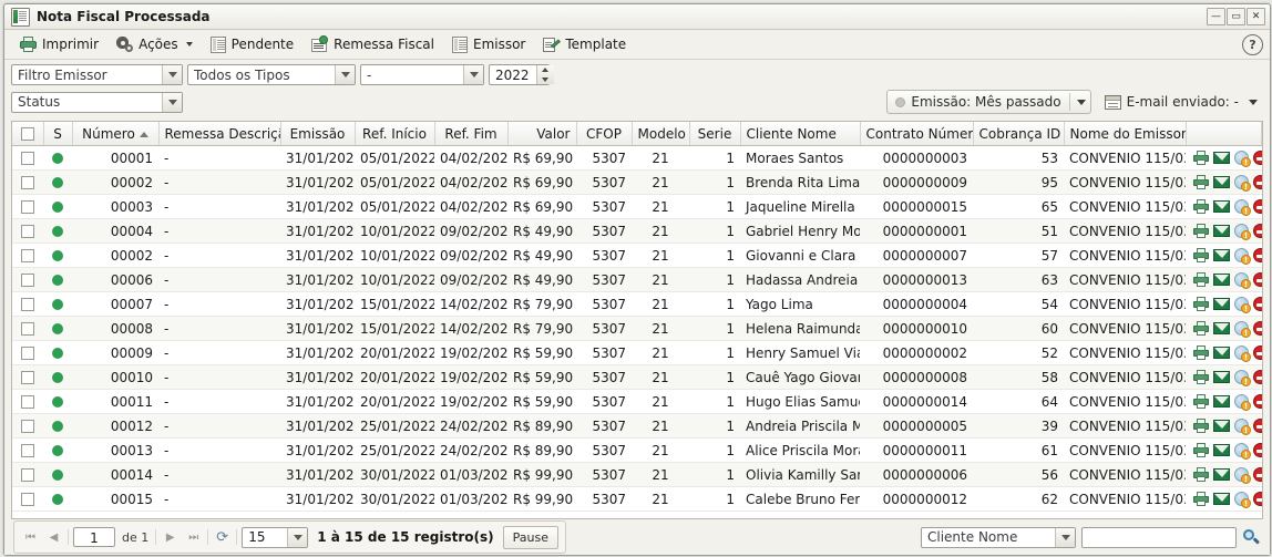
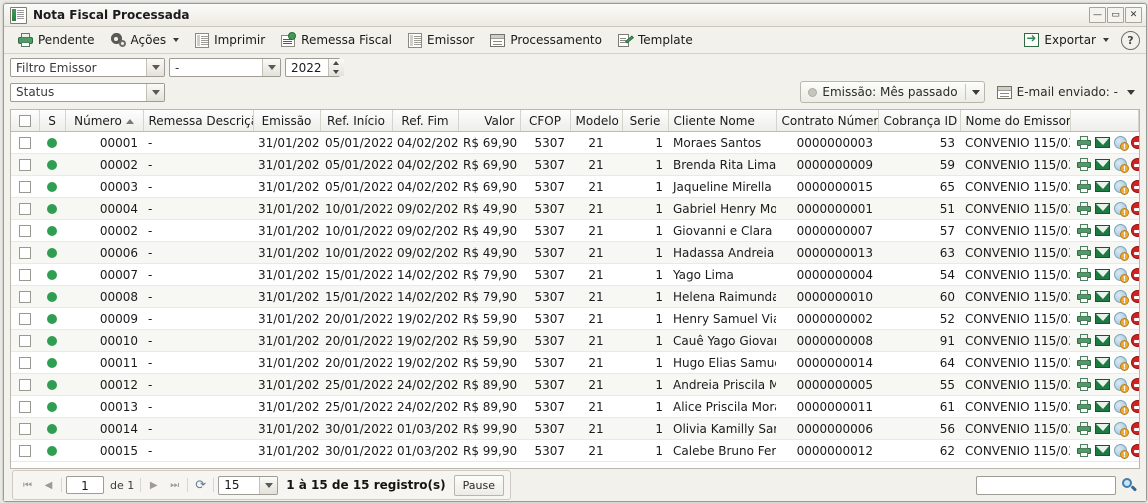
  Nota Fiscal Processada
  —
  ▭
  ✕
- Imprimir
+ Pendente
  Ações
- Pendente
+ Imprimir
  Remessa Fiscal
  Emissor
+ Processamento
  Template
+ Exportar
  ?
  Filtro Emissor
- Todos os Tipos
  -
  2022
  Status
  Emissão: Mês passado
  E-mail enviado: -
  	S	Número	Remessa Descriç	Emissão	Ref. Início	Ref. Fim	Valor	CFOP	Modelo	Serie	Cliente Nome	Contrato Númer	Cobrança ID	Nome do Emissor
  		00001	-	31/01/202	05/01/2022	04/02/202	R$ 69,90	5307	21	1	Moraes Santos	0000000003	53	CONVENIO 115/0
- 		00002	-	31/01/202	05/01/2022	04/02/202	R$ 69,90	5307	21	1	Brenda Rita Lima	0000000009	95	CONVENIO 115/0
+ 		00002	-	31/01/202	05/01/2022	04/02/202	R$ 69,90	5307	21	1	Brenda Rita Lima	0000000009	59	CONVENIO 115/0
  		00003	-	31/01/202	05/01/2022	04/02/202	R$ 69,90	5307	21	1	Jaqueline Mirella	0000000015	65	CONVENIO 115/0
  		00004	-	31/01/202	10/01/2022	09/02/202	R$ 49,90	5307	21	1	Gabriel Henry Mo	0000000001	51	CONVENIO 115/0
  		00002	-	31/01/202	10/01/2022	09/02/202	R$ 49,90	5307	21	1	Giovanni e Clara	0000000007	57	CONVENIO 115/0
  		00006	-	31/01/202	10/01/2022	09/02/202	R$ 49,90	5307	21	1	Hadassa Andreia	0000000013	63	CONVENIO 115/0
  		00007	-	31/01/202	15/01/2022	14/02/202	R$ 79,90	5307	21	1	Yago Lima	0000000004	54	CONVENIO 115/0
  		00008	-	31/01/202	15/01/2022	14/02/202	R$ 79,90	5307	21	1	Helena Raimunda	0000000010	60	CONVENIO 115/0
  		00009	-	31/01/202	20/01/2022	19/02/202	R$ 59,90	5307	21	1	Henry Samuel Vi	0000000002	52	CONVENIO 115/0
- 		00010	-	31/01/202	20/01/2022	19/02/202	R$ 59,90	5307	21	1	Cauê Yago Giova	0000000008	58	CONVENIO 115/0
+ 		00010	-	31/01/202	20/01/2022	19/02/202	R$ 59,90	5307	21	1	Cauê Yago Giova	0000000008	91	CONVENIO 115/0
  		00011	-	31/01/202	20/01/2022	19/02/202	R$ 59,90	5307	21	1	Hugo Elias Samu	0000000014	64	CONVENIO 115/0
- 		00012	-	31/01/202	25/01/2022	24/02/202	R$ 89,90	5307	21	1	Andreia Priscila M	0000000005	39	CONVENIO 115/0
+ 		00012	-	31/01/202	25/01/2022	24/02/202	R$ 89,90	5307	21	1	Andreia Priscila M	0000000005	55	CONVENIO 115/0
  		00013	-	31/01/202	25/01/2022	24/02/202	R$ 89,90	5307	21	1	Alice Priscila Mor	0000000011	61	CONVENIO 115/0
  		00014	-	31/01/202	30/01/2022	01/03/202	R$ 99,90	5307	21	1	Olivia Kamilly Sar	0000000006	56	CONVENIO 115/0
  		00015	-	31/01/202	30/01/2022	01/03/202	R$ 99,90	5307	21	1	Calebe Bruno Fer	0000000012	62	CONVENIO 115/0
  ⏮
  ◀
  1
  de 1
  ▶
  ⏭
  ⟳
  15
  1 à 15 de 15 registro(s)
  Pause
- Cliente Nome
